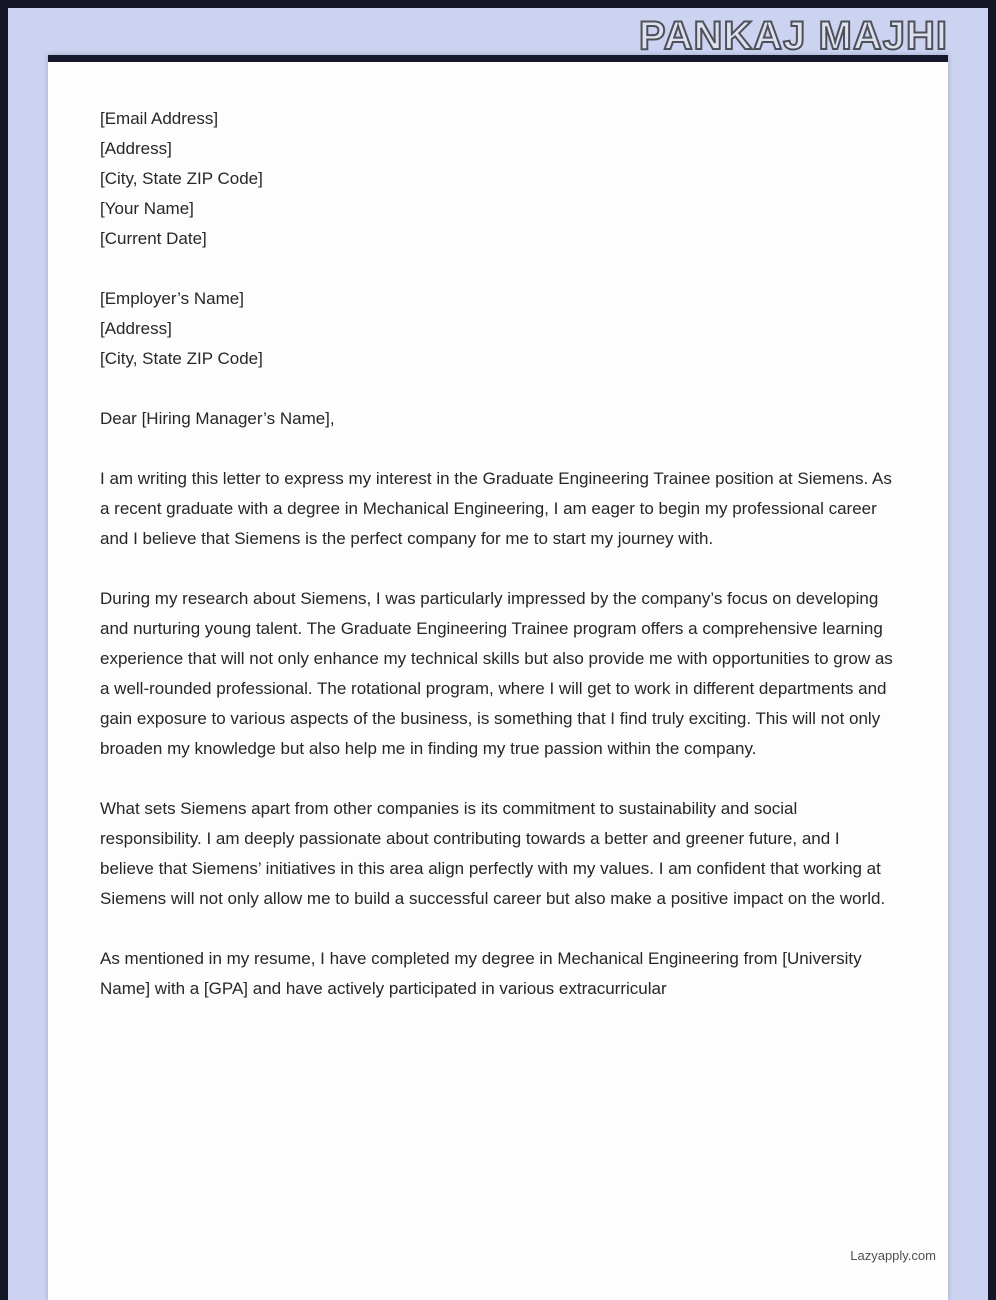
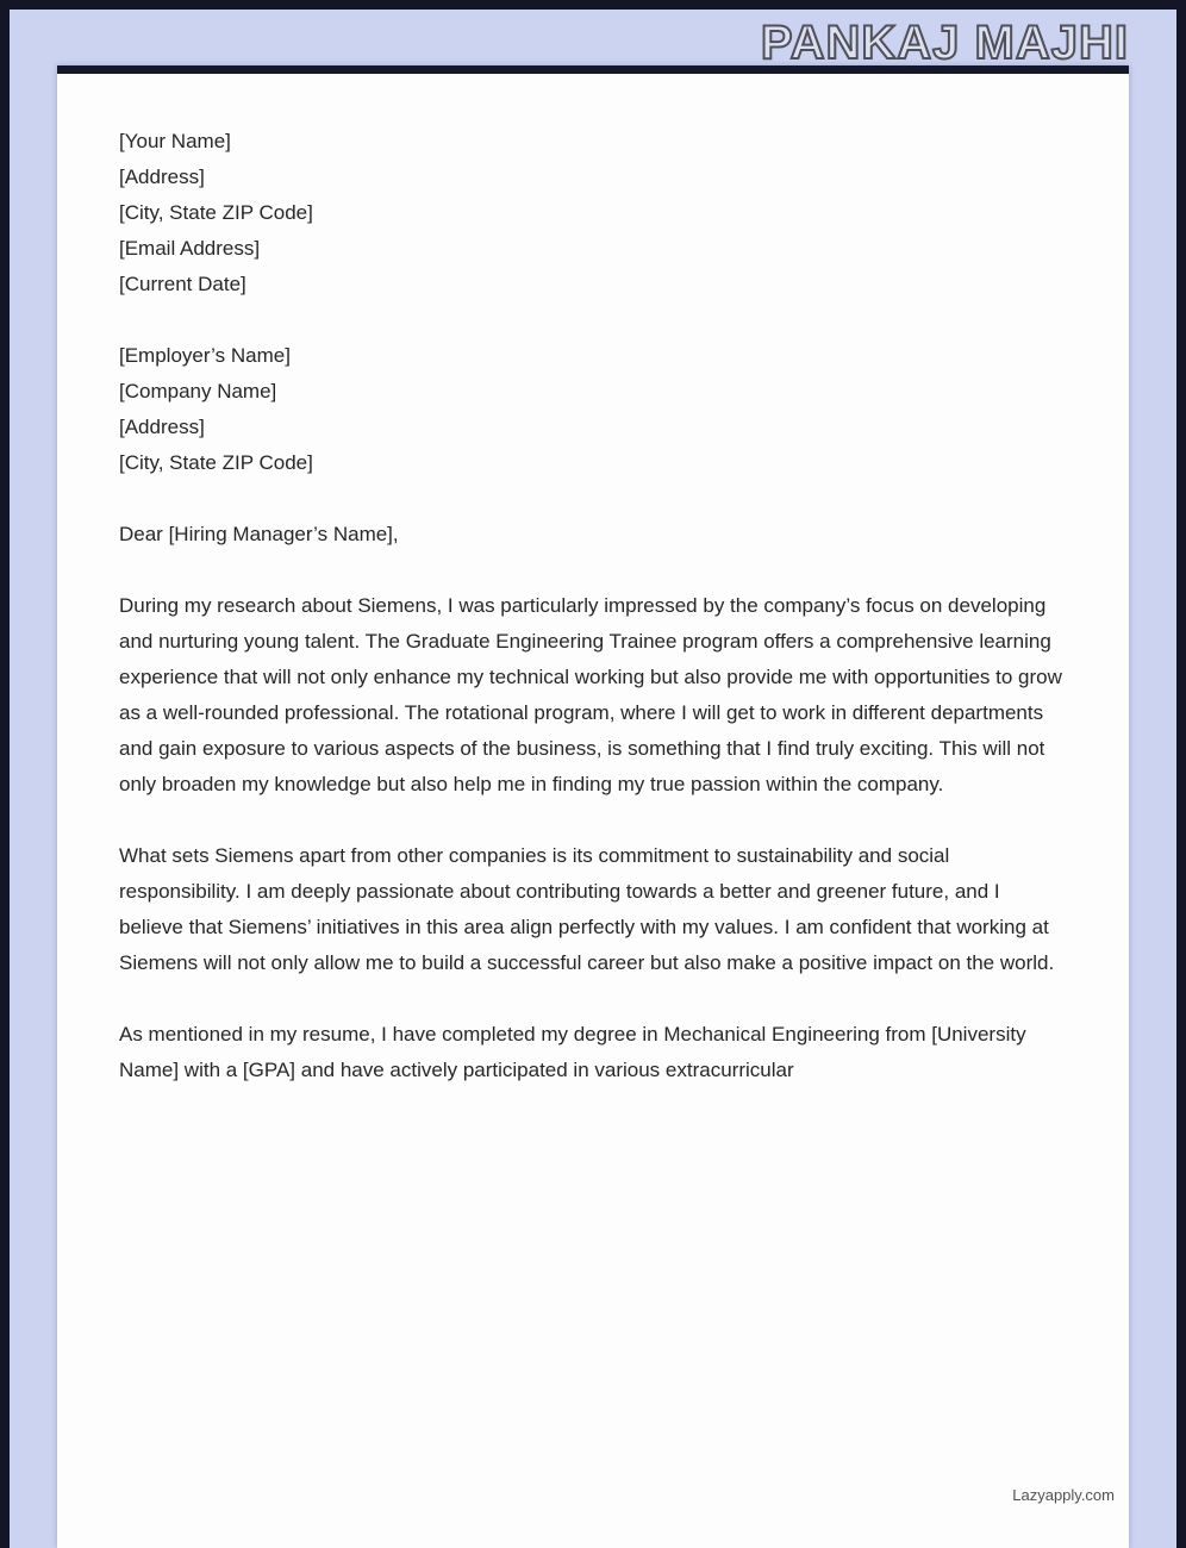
  PANKAJ MAJHI
- [Email Address]
+ [Your Name]
  [Address]
  [City, State ZIP Code]
- [Your Name]
+ [Email Address]
  [Current Date]
  [Employer’s Name]
+ [Company Name]
  [Address]
  [City, State ZIP Code]
  Dear [Hiring Manager’s Name],
- I am writing this letter to express my interest in the Graduate Engineering Trainee position at Siemens. As a recent graduate with a degree in Mechanical Engineering, I am eager to begin my professional career and I believe that Siemens is the perfect company for me to start my journey with.
- During my research about Siemens, I was particularly impressed by the company’s focus on developing and nurturing young talent. The Graduate Engineering Trainee program offers a comprehensive learning experience that will not only enhance my technical skills but also provide me with opportunities to grow as a well-rounded professional. The rotational program, where I will get to work in different departments and gain exposure to various aspects of the business, is something that I find truly exciting. This will not only broaden my knowledge but also help me in finding my true passion within the company.
+ During my research about Siemens, I was particularly impressed by the company’s focus on developing and nurturing young talent. The Graduate Engineering Trainee program offers a comprehensive learning experience that will not only enhance my technical working but also provide me with opportunities to grow as a well-rounded professional. The rotational program, where I will get to work in different departments and gain exposure to various aspects of the business, is something that I find truly exciting. This will not only broaden my knowledge but also help me in finding my true passion within the company.
  What sets Siemens apart from other companies is its commitment to sustainability and social responsibility. I am deeply passionate about contributing towards a better and greener future, and I believe that Siemens’ initiatives in this area align perfectly with my values. I am confident that working at Siemens will not only allow me to build a successful career but also make a positive impact on the world.
  As mentioned in my resume, I have completed my degree in Mechanical Engineering from [University Name] with a [GPA] and have actively participated in various extracurricular
  Lazyapply.com
